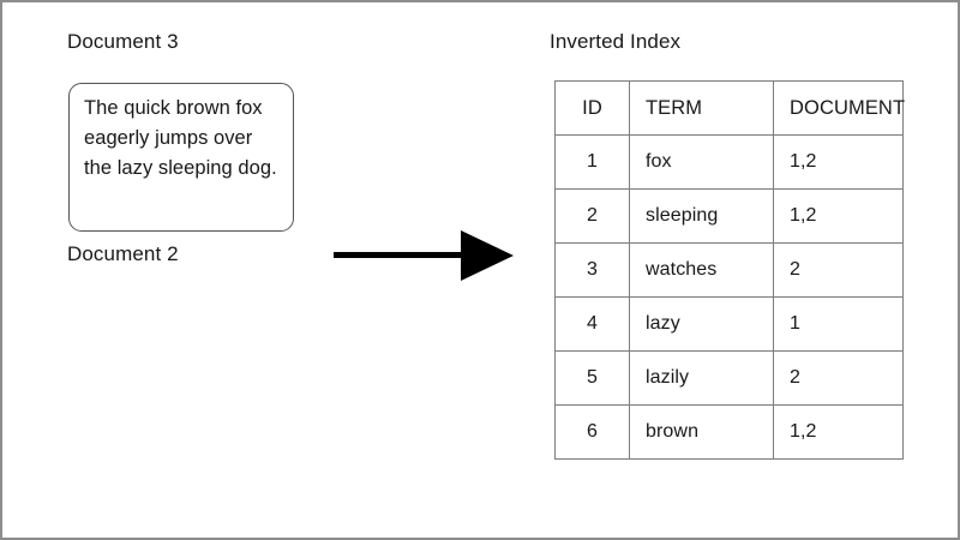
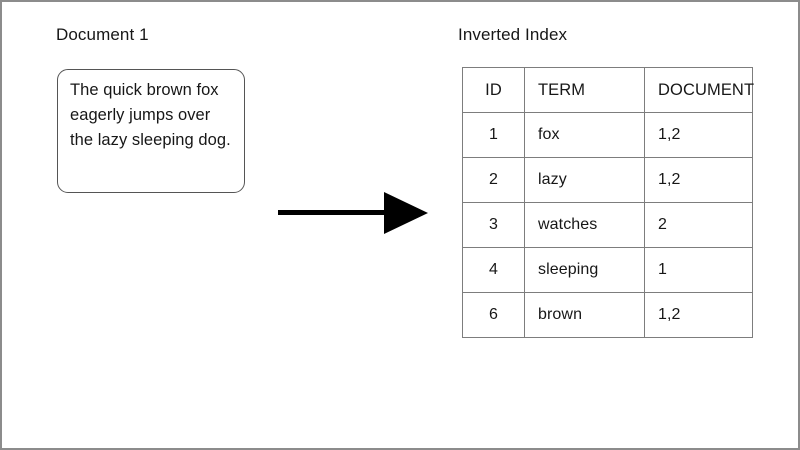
- Document 3
+ Document 1
  The quick brown fox eagerly jumps over the lazy sleeping dog.
- Document 2
  Inverted Index
  ID	TERM	DOCUMENT
  1	fox	1,2
- 2	sleeping	1,2
+ 2	lazy	1,2
  3	watches	2
- 4	lazy	1
+ 4	sleeping	1
- 5	lazily	2
  6	brown	1,2
